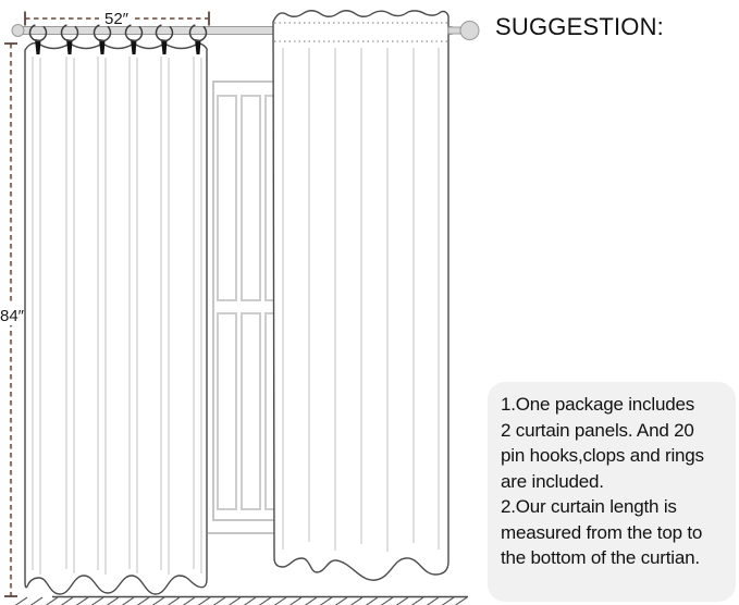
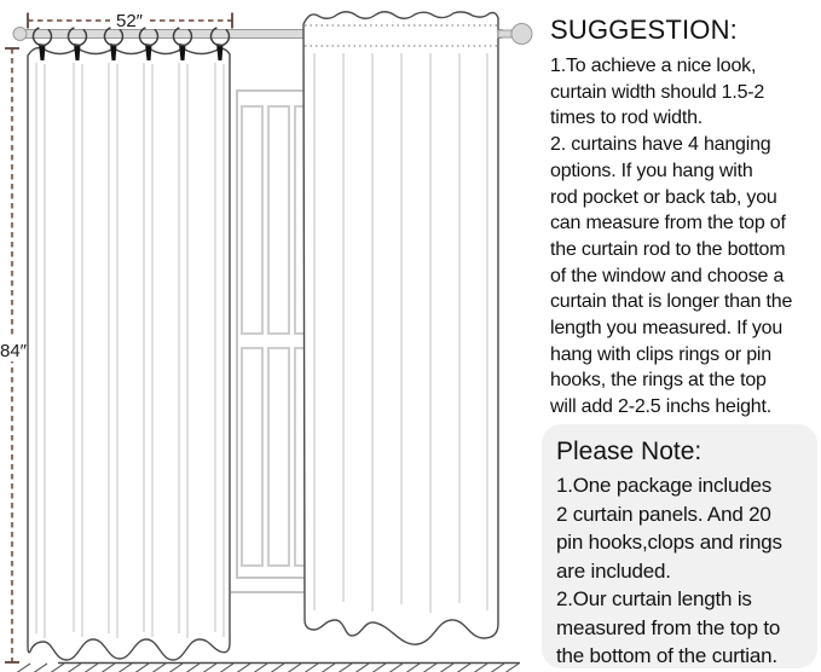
  52″
  84″
  SUGGESTION:
+ 1.To achieve a nice look,
+ curtain width should 1.5-2
+ times to rod width.
+ 2. curtains have 4 hanging
+ options. If you hang with
+ rod pocket or back tab, you
+ can measure from the top of
+ the curtain rod to the bottom
+ of the window and choose a
+ curtain that is longer than the
+ length you measured. If you
+ hang with clips rings or pin
+ hooks, the rings at the top
+ will add 2-2.5 inchs height.
+ Please Note:
  1.One package includes
  2 curtain panels. And 20
  pin hooks,clops and rings
  are included.
  2.Our curtain length is
  measured from the top to
  the bottom of the curtian.
